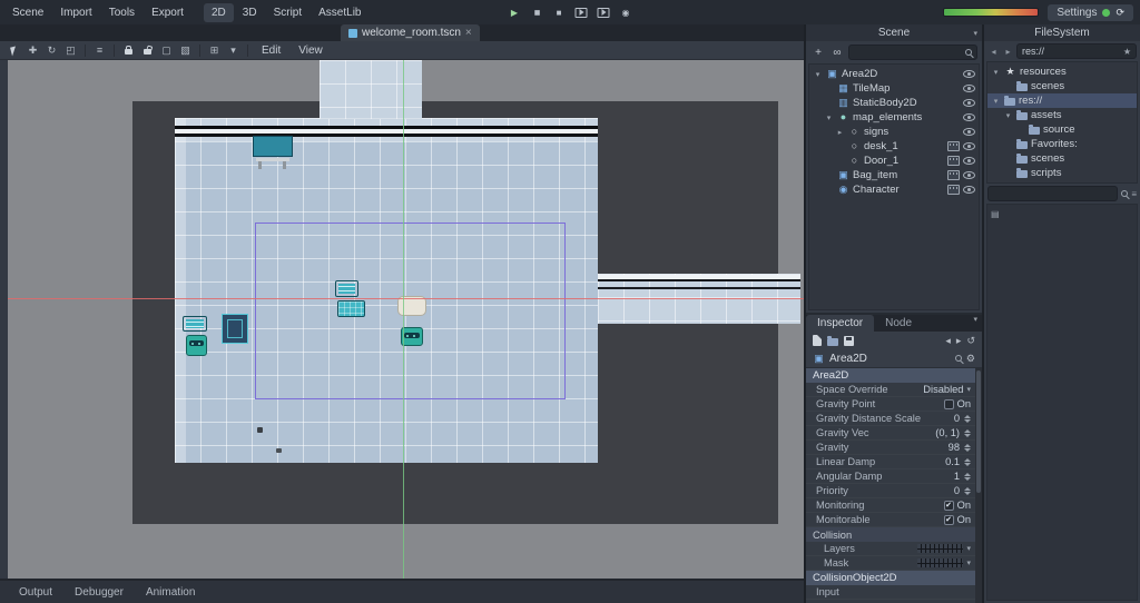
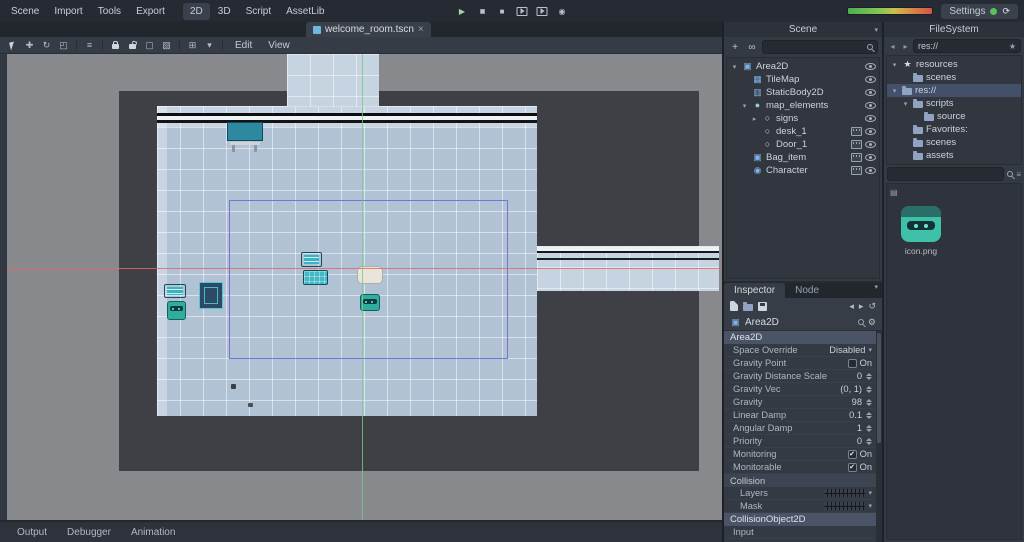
  Scene
  Import
  Tools
  Export
  2D
  3D
  Script
  AssetLib
  ▶
  ■
  ◉
  Settings
  ⟳
  welcome_room.tscn
  ×
  Scene
  FileSystem
  ✚
  ↻
  ◰
  ≡
  ▢
  ▧
  ⊞
  ▾
  Edit
  View
  Output
  Debugger
  Animation
  +
  ∞
  ▣
  Area2D
  ▦
  TileMap
  ▥
  StaticBody2D
  ●
  map_elements
  ○
  signs
  ○
  desk_1
  ○
  Door_1
  ▣
  Bag_item
  ◉
  Character
  Inspector
  Node
  ◂
  ▸
  ↺
  ▣
  Area2D
  ⚙
  Area2D
  Space Override
  Disabled
  Gravity Point
  On
  Gravity Distance Scale
  0
  Gravity Vec
  (0, 1)
  Gravity
  98
  Linear Damp
  0.1
  Angular Damp
  1
  Priority
  0
  Monitoring
  On
  Monitorable
  On
  Collision
  Layers
  Mask
  CollisionObject2D
  Input
  ◂
  ▸
  res://
  ★
  ★
  resources
  scenes
  res://
- assets
+ scripts
  source
  Favorites:
  scenes
- scripts
+ assets
  ≡
  ▤
+ icon.png
